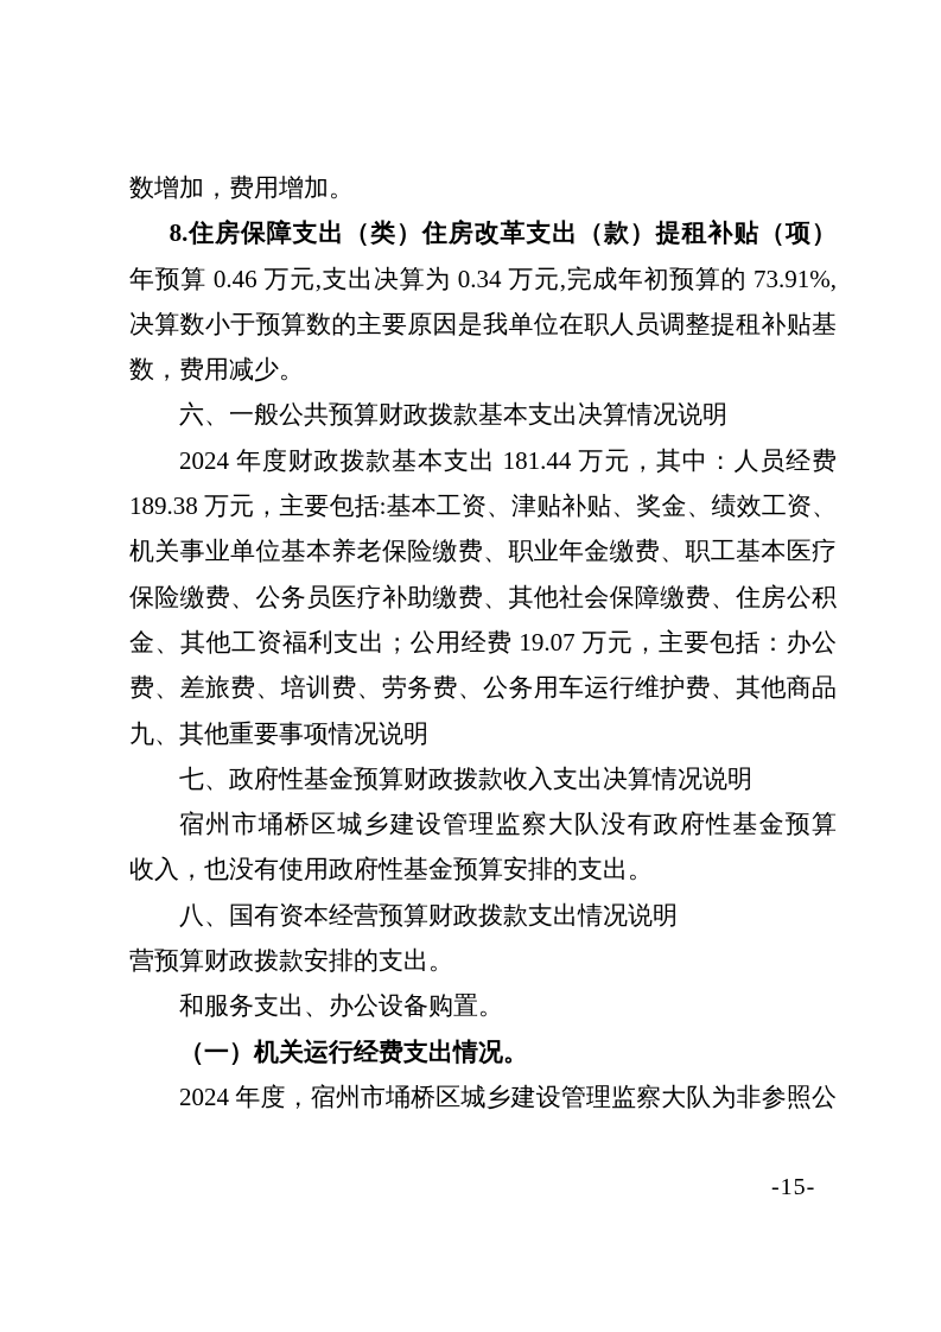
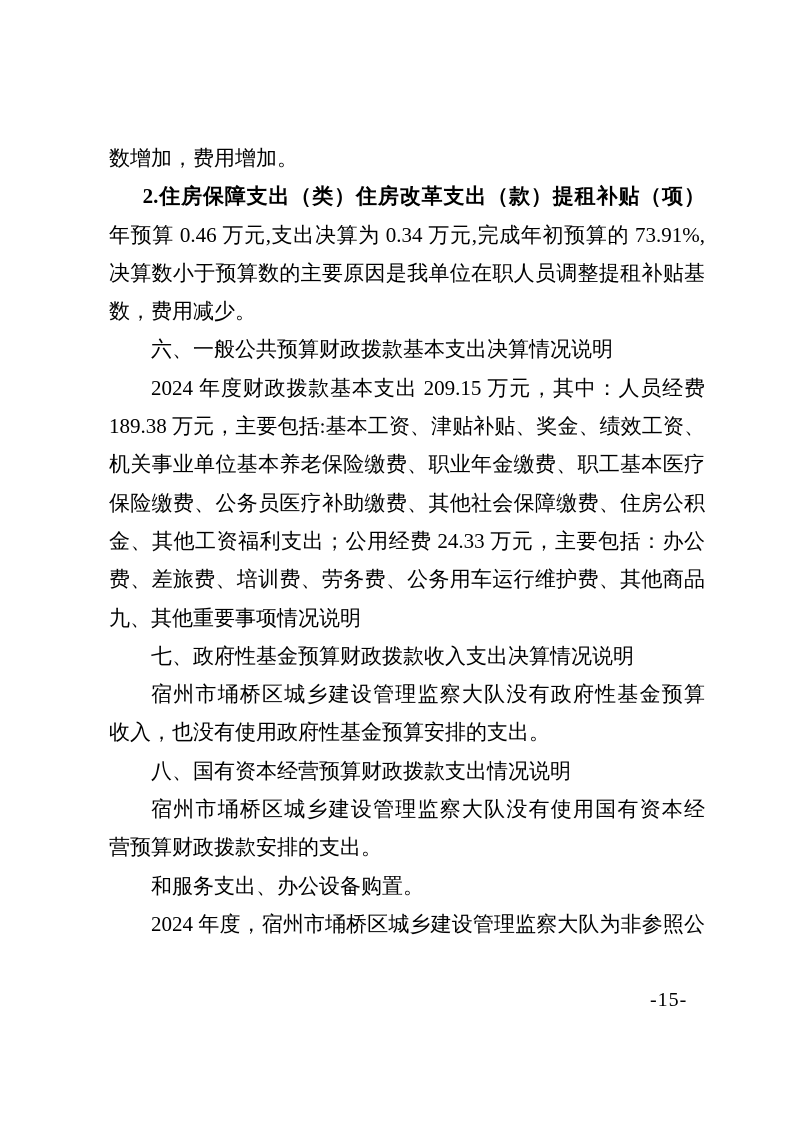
  数增加，费用增加。
- 8.住房保障支出（类）住房改革支出（款）提租补贴（项）
+ 2.住房保障支出（类）住房改革支出（款）提租补贴（项）
  年预算 0.46 万元,支出决算为 0.34 万元,完成年初预算的 73.91%,
  决算数小于预算数的主要原因是我单位在职人员调整提租补贴基
  数，费用减少。
  六、一般公共预算财政拨款基本支出决算情况说明
- 2024 年度财政拨款基本支出 181.44 万元，其中：人员经费
+ 2024 年度财政拨款基本支出 209.15 万元，其中：人员经费
  189.38 万元，主要包括:基本工资、津贴补贴、奖金、绩效工资、
  机关事业单位基本养老保险缴费、职业年金缴费、职工基本医疗
  保险缴费、公务员医疗补助缴费、其他社会保障缴费、住房公积
- 金、其他工资福利支出；公用经费 19.07 万元，主要包括：办公
+ 金、其他工资福利支出；公用经费 24.33 万元，主要包括：办公
  费、差旅费、培训费、劳务费、公务用车运行维护费、其他商品
  九、其他重要事项情况说明
  七、政府性基金预算财政拨款收入支出决算情况说明
  宿州市埇桥区城乡建设管理监察大队没有政府性基金预算
  收入，也没有使用政府性基金预算安排的支出。
  八、国有资本经营预算财政拨款支出情况说明
+ 宿州市埇桥区城乡建设管理监察大队没有使用国有资本经
  营预算财政拨款安排的支出。
  和服务支出、办公设备购置。
- （一）机关运行经费支出情况。
  2024 年度，宿州市埇桥区城乡建设管理监察大队为非参照公
  -15-
